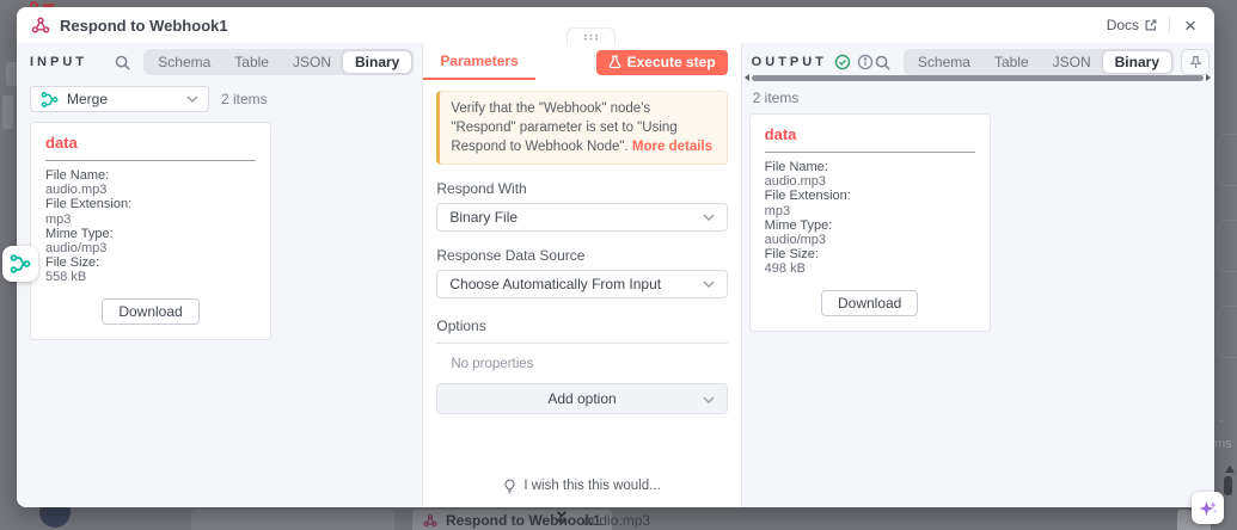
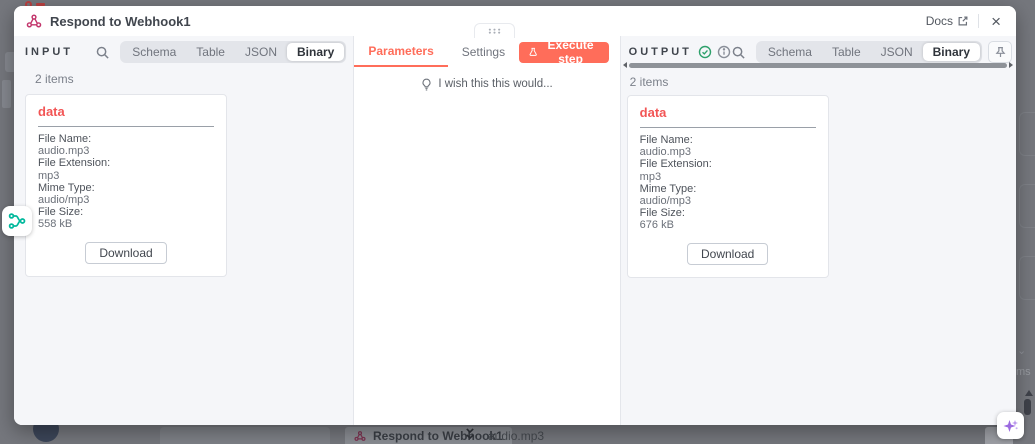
  Respond to Webhook1
  audio.mp3
  ⌄
  ms
  Respond to Webhook1
  Docs
  ×
  INPUT
  Schema
  Table
  JSON
  Binary
- Merge
  2 items
  data
  File Name:
  audio.mp3
  File Extension:
  mp3
  Mime Type:
  audio/mp3
  File Size:
  558 kB
  Download
  Parameters
+ Settings
  Execute step
- Verify that the "Webhook" node's "Respond" parameter is set to "Using Respond to Webhook Node". More details
- Respond With
- Binary File
- Response Data Source
- Choose Automatically From Input
- Options
- No properties
- Add option
  I wish this this would...
  OUTPUT
  Schema
  Table
  JSON
  Binary
  2 items
  data
  File Name:
  audio.mp3
  File Extension:
  mp3
  Mime Type:
  audio/mp3
  File Size:
- 498 kB
+ 676 kB
  Download
